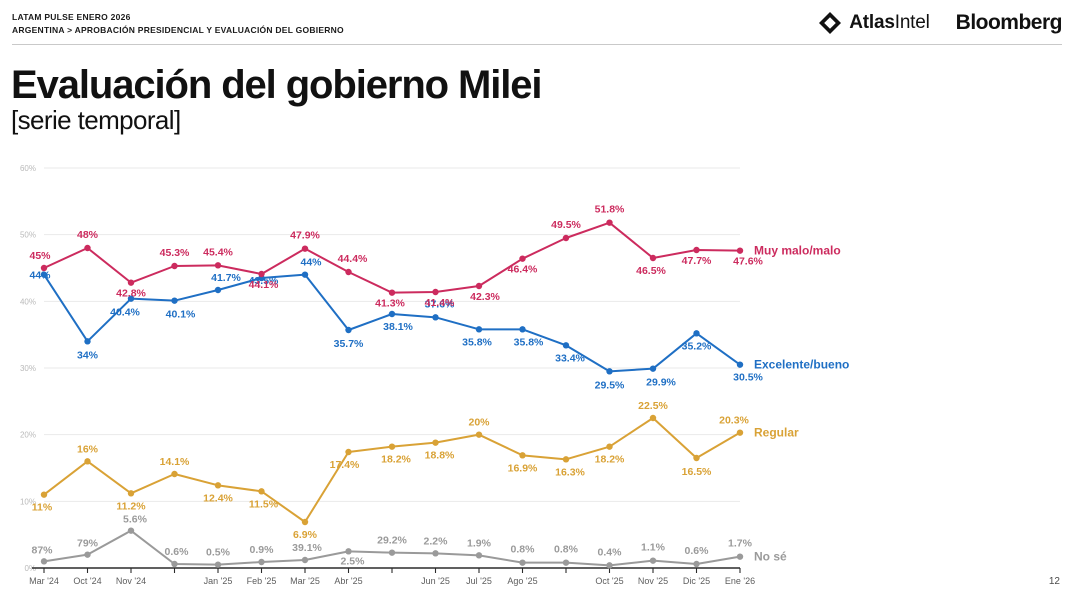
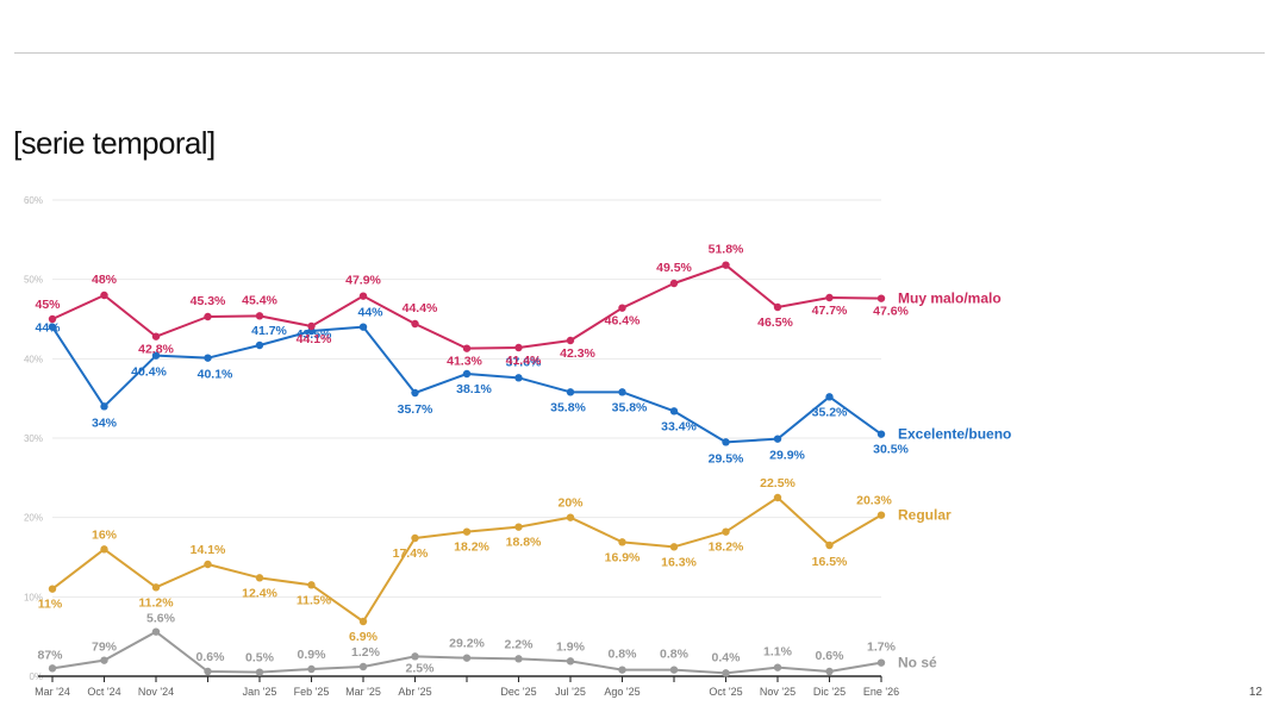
- LATAM PULSE ENERO 2026
- ARGENTINA > APROBACIÓN PRESIDENCIAL Y EVALUACIÓN DEL GOBIERNO
- AtlasIntel
- Bloomberg
- Evaluación del gobierno Milei
  [serie temporal]
  10%
  20%
  30%
  40%
  50%
  60%
  Mar '24
  Oct '24
  Nov '24
  Jan '25
  Feb '25
  Mar '25
  Abr '25
- Jun '25
+ Dec '25
  Jul '25
  Ago '25
  Oct '25
  Nov '25
  Dic '25
  Ene '26
  87%
  79%
  5.6%
  0.6%
  0.5%
  0.9%
- 39.1%
+ 1.2%
  2.5%
  29.2%
  2.2%
  1.9%
  0.8%
  0.8%
  0.4%
  1.1%
  0.6%
  1.7%
  No sé
  11%
  16%
  11.2%
  14.1%
  12.4%
  11.5%
  6.9%
  17.4%
  18.2%
  18.8%
  20%
  16.9%
  16.3%
  18.2%
  22.5%
  16.5%
  20.3%
  Regular
  44%
  34%
  40.4%
  40.1%
  41.7%
  43.5%
  44%
  35.7%
  38.1%
  37.6%
  35.8%
  35.8%
  33.4%
  29.5%
  29.9%
  35.2%
  30.5%
  Excelente/bueno
  45%
  48%
  42.8%
  45.3%
  45.4%
  44.1%
  47.9%
  44.4%
  41.3%
  41.4%
  42.3%
  46.4%
  49.5%
  51.8%
  46.5%
  47.7%
  47.6%
  Muy malo/malo
  12
